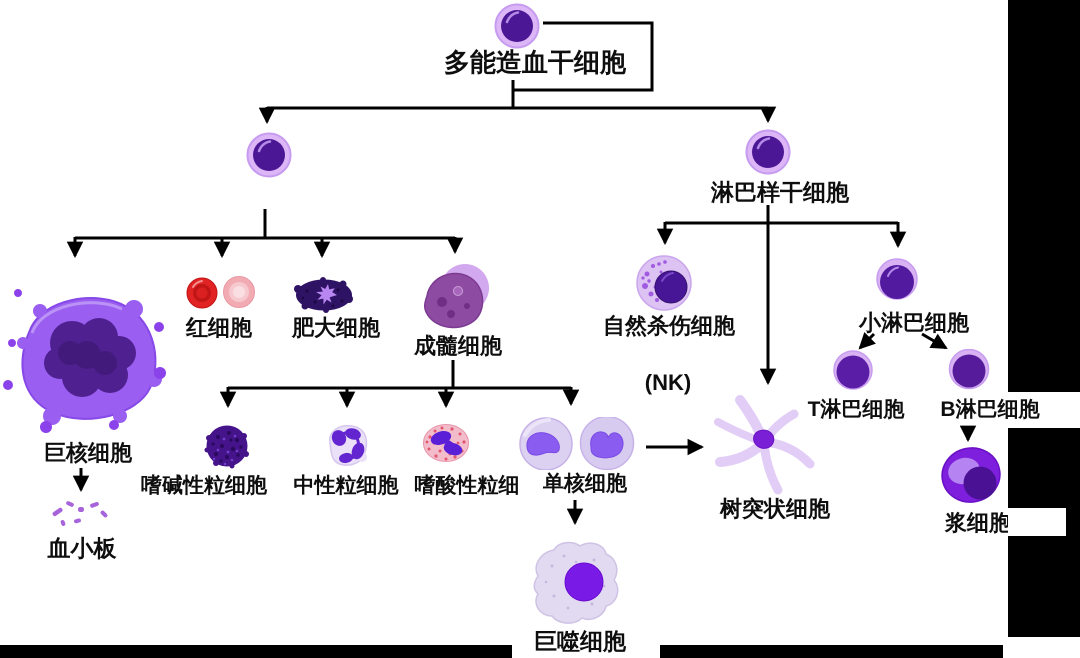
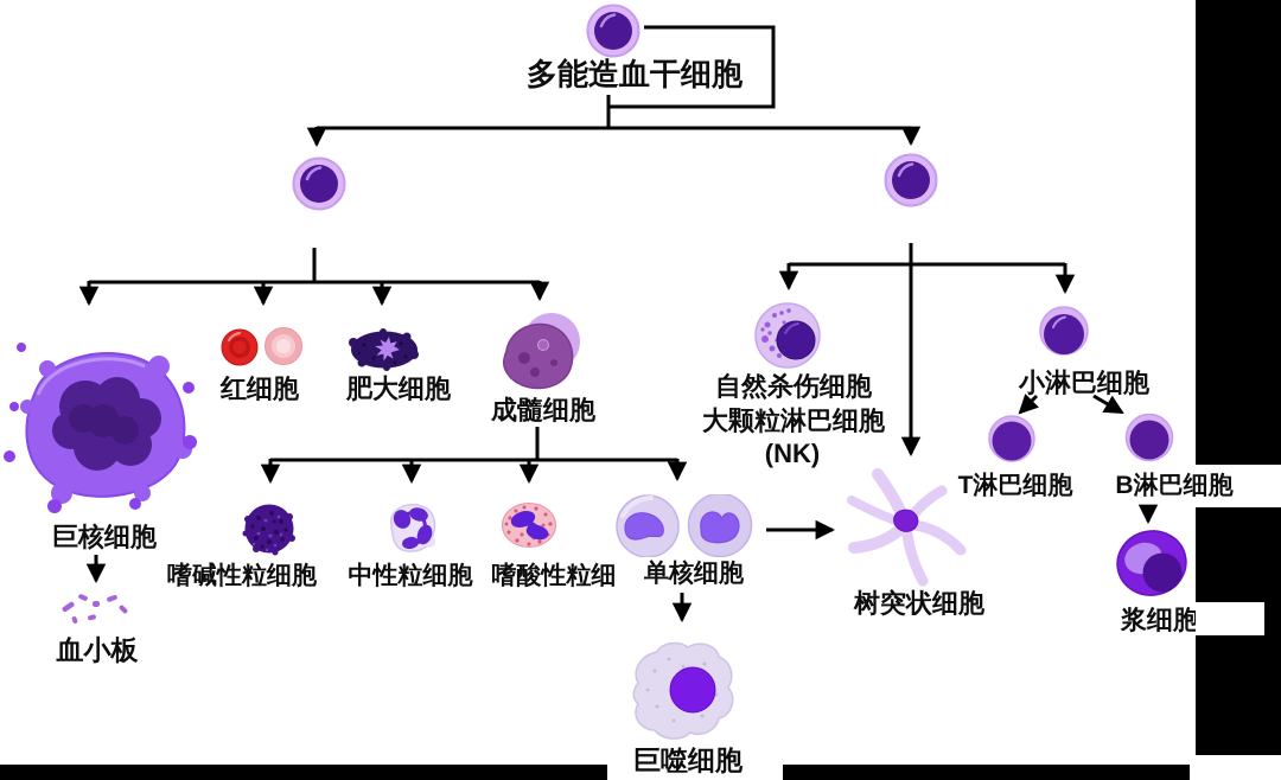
  多能造血干细胞
- 淋巴样干细胞
  红细胞
  肥大细胞
  成髓细胞
  巨核细胞
  血小板
  自然杀伤细胞
+ 大颗粒淋巴细胞
  (NK)
  小淋巴细胞
  嗜碱性粒细胞
  中性粒细胞
  嗜酸性粒细
  单核细胞
  树突状细胞
  T淋巴细胞
  B淋巴细胞
  浆细胞
  巨噬细胞
